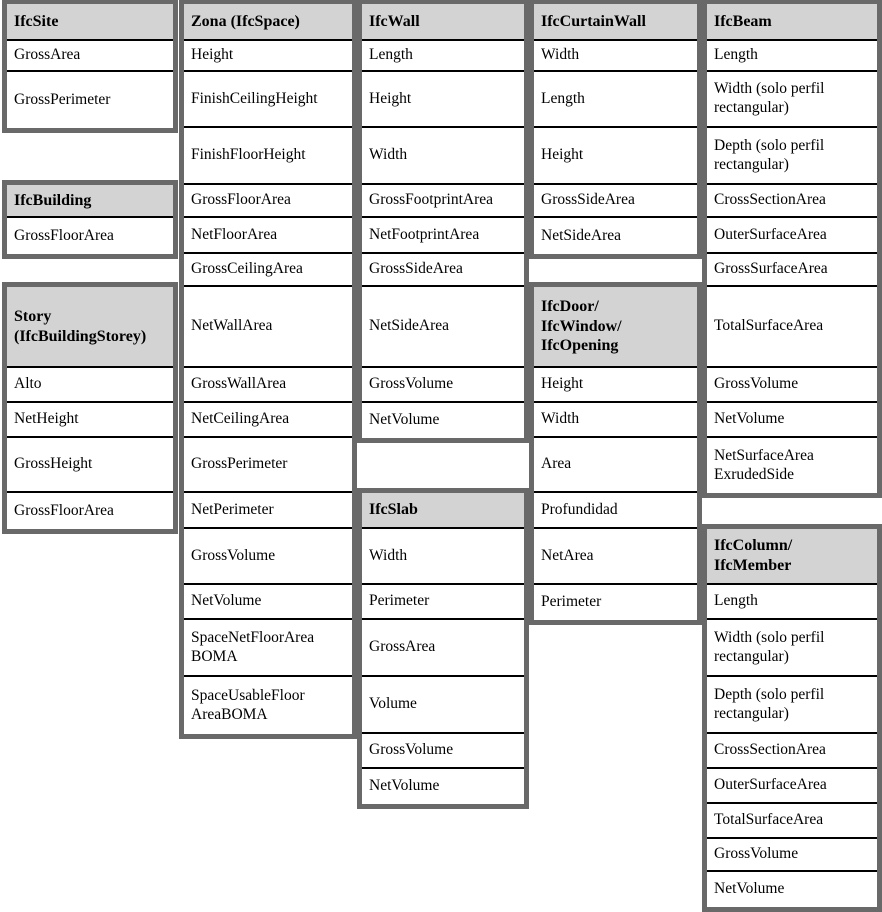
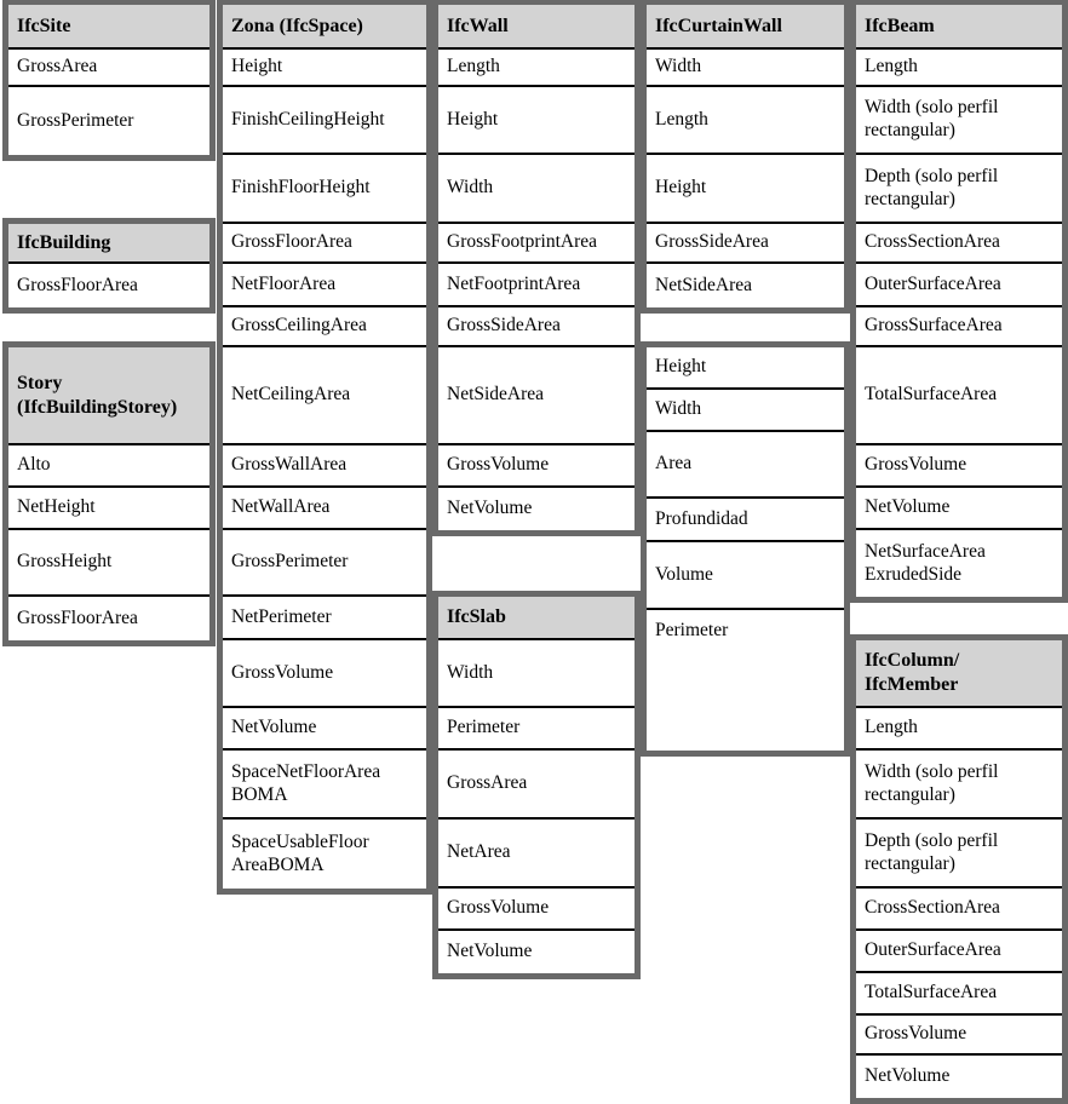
  IfcSite
  GrossArea
  GrossPerimeter
  IfcBuilding
  GrossFloorArea
  Story
  (IfcBuildingStorey)
  Alto
  NetHeight
  GrossHeight
  GrossFloorArea
  Zona (IfcSpace)
  Height
  FinishCeilingHeight
  FinishFloorHeight
  GrossFloorArea
  NetFloorArea
  GrossCeilingArea
- NetWallArea
+ NetCeilingArea
  GrossWallArea
- NetCeilingArea
+ NetWallArea
  GrossPerimeter
  NetPerimeter
  GrossVolume
  NetVolume
  SpaceNetFloorArea
  BOMA
  SpaceUsableFloor
  AreaBOMA
  IfcWall
  Length
  Height
  Width
  GrossFootprintArea
  NetFootprintArea
  GrossSideArea
  NetSideArea
  GrossVolume
  NetVolume
  IfcSlab
  Width
  Perimeter
  GrossArea
- Volume
+ NetArea
  GrossVolume
  NetVolume
  IfcCurtainWall
  Width
  Length
  Height
  GrossSideArea
  NetSideArea
- IfcDoor/
- IfcWindow/
- IfcOpening
  Height
  Width
  Area
  Profundidad
- NetArea
+ Volume
  Perimeter
  IfcBeam
  Length
  Width (solo perfil rectangular)
  Depth (solo perfil rectangular)
  CrossSectionArea
  OuterSurfaceArea
  GrossSurfaceArea
  TotalSurfaceArea
  GrossVolume
  NetVolume
  NetSurfaceArea
  ExrudedSide
  IfcColumn/
  IfcMember
  Length
  Width (solo perfil rectangular)
  Depth (solo perfil rectangular)
  CrossSectionArea
  OuterSurfaceArea
  TotalSurfaceArea
  GrossVolume
  NetVolume
